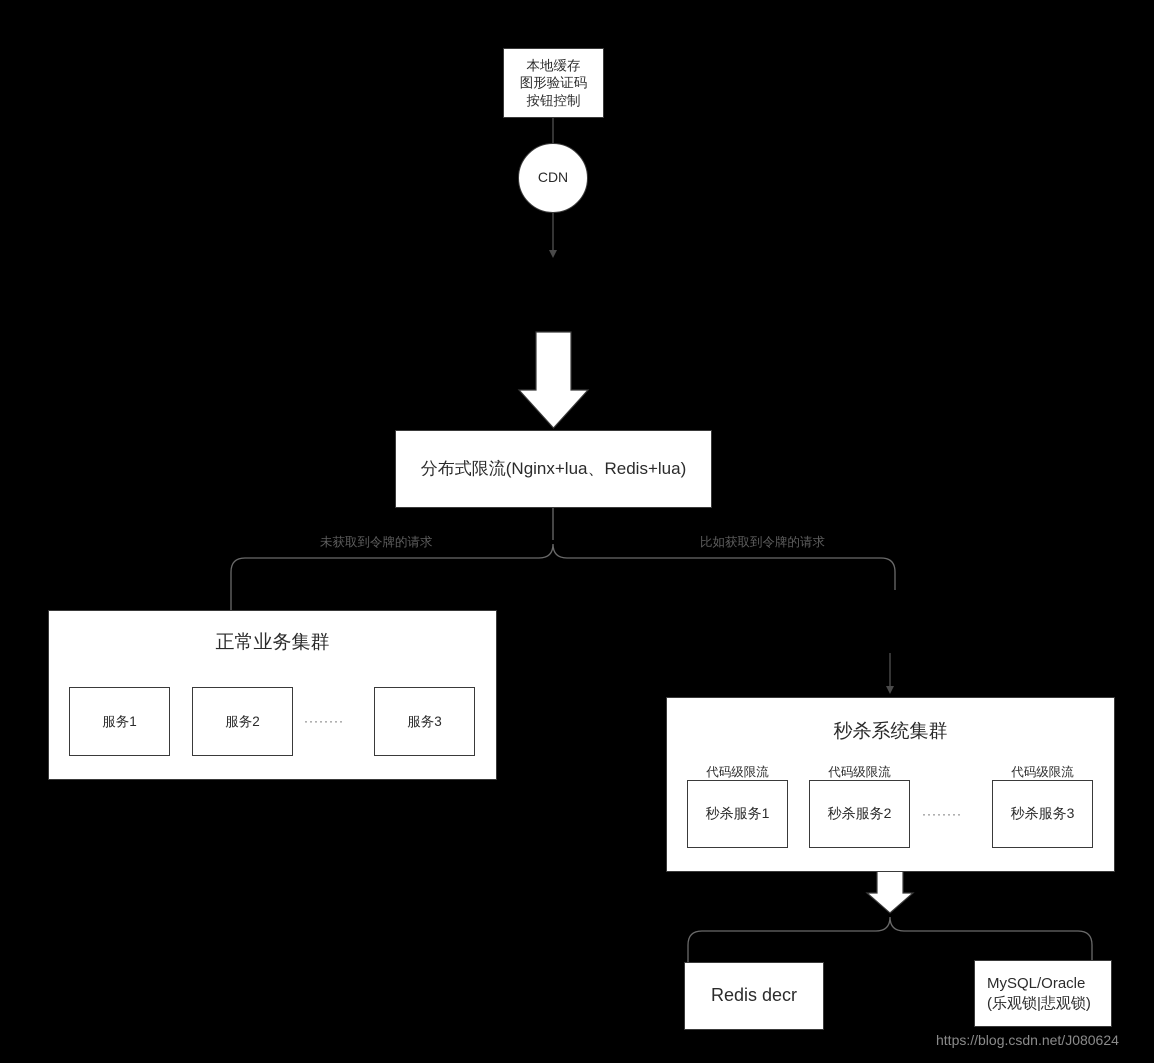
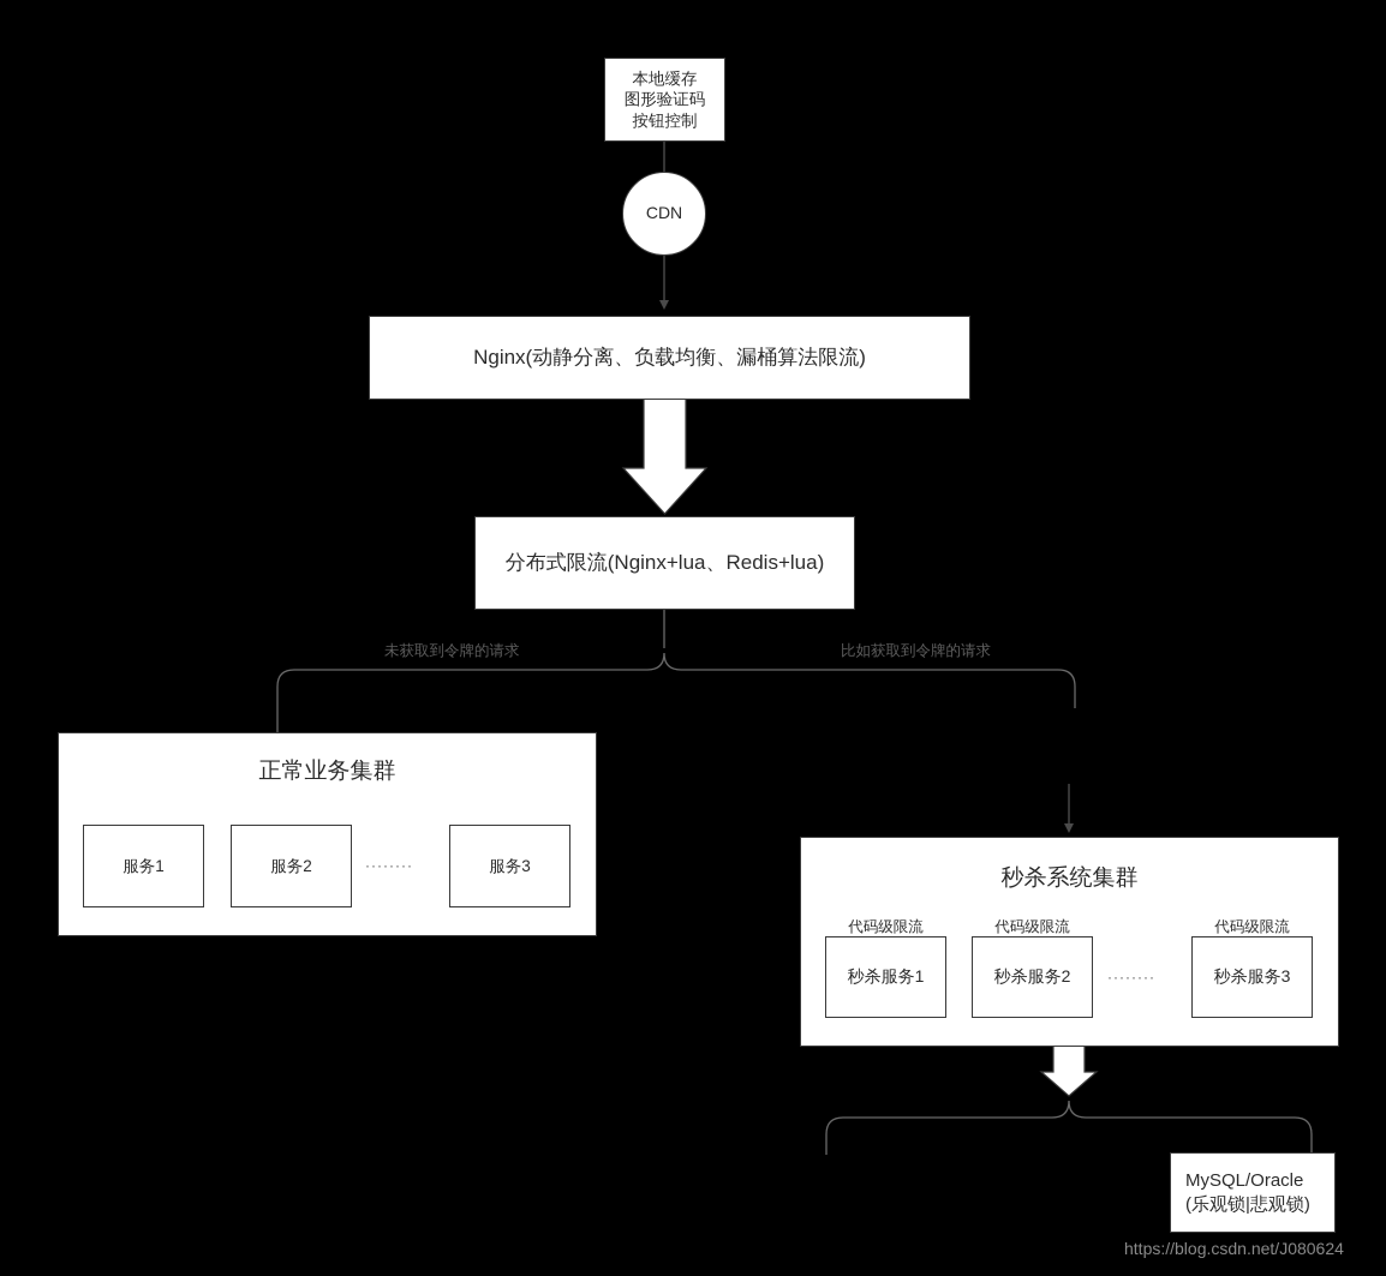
  本地缓存
  图形验证码
  按钮控制
  CDN
+ Nginx(动静分离、负载均衡、漏桶算法限流)
  分布式限流(Nginx+lua、Redis+lua)
  未获取到令牌的请求
  比如获取到令牌的请求
  正常业务集群
  服务1
  服务2
  ········
  服务3
  秒杀系统集群
  代码级限流
  秒杀服务1
  代码级限流
  秒杀服务2
  ········
  代码级限流
  秒杀服务3
- Redis decr
  MySQL/Oracle
  (乐观锁|悲观锁)
  https://blog.csdn.net/J080624
